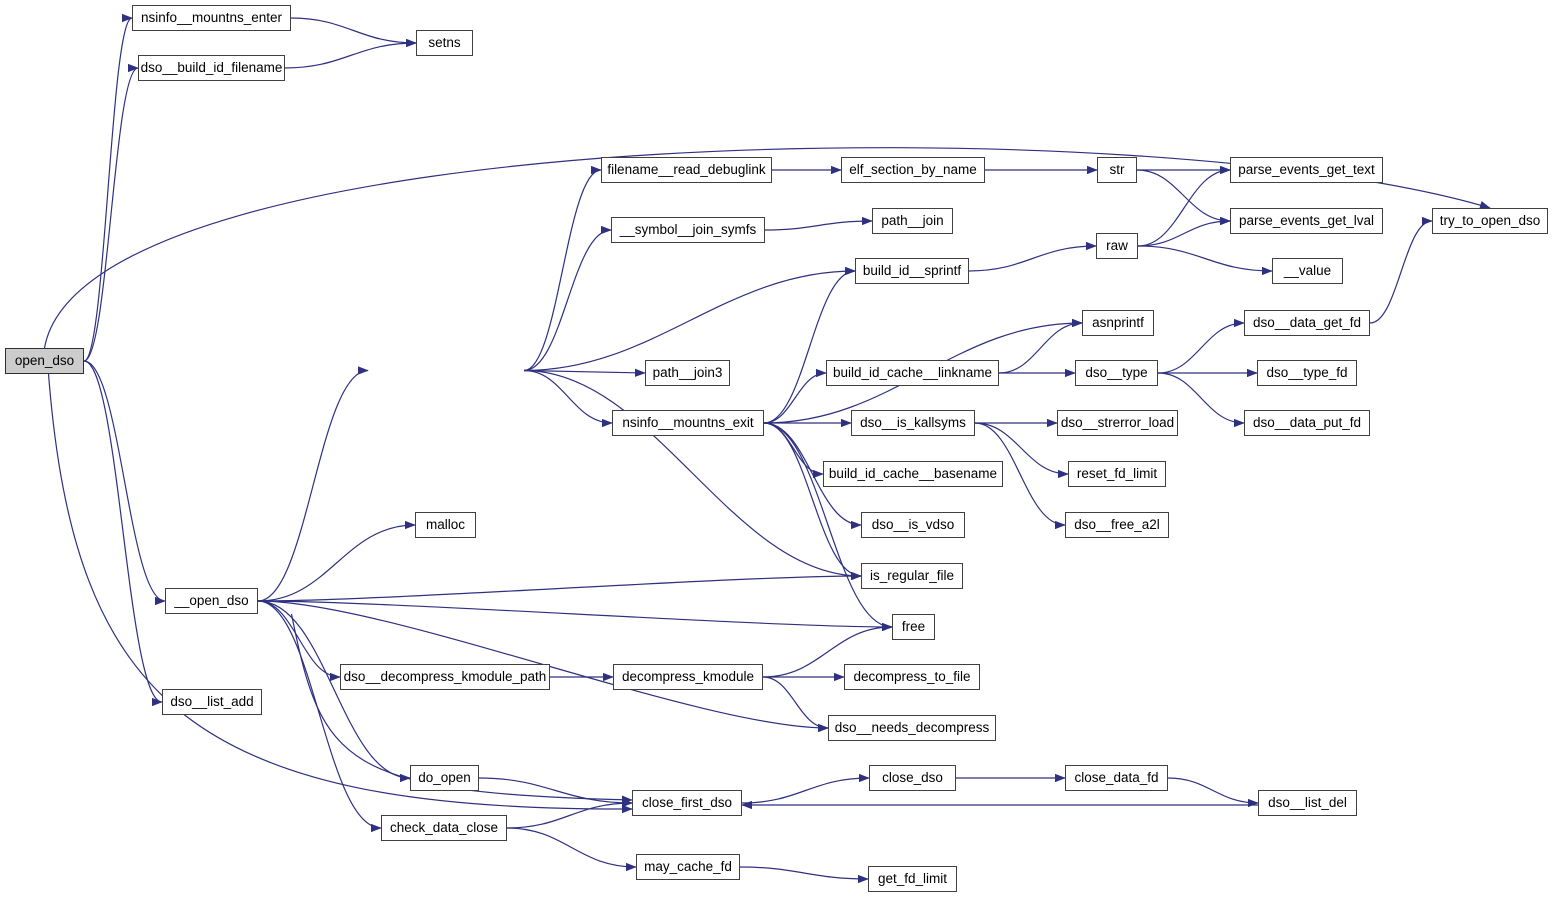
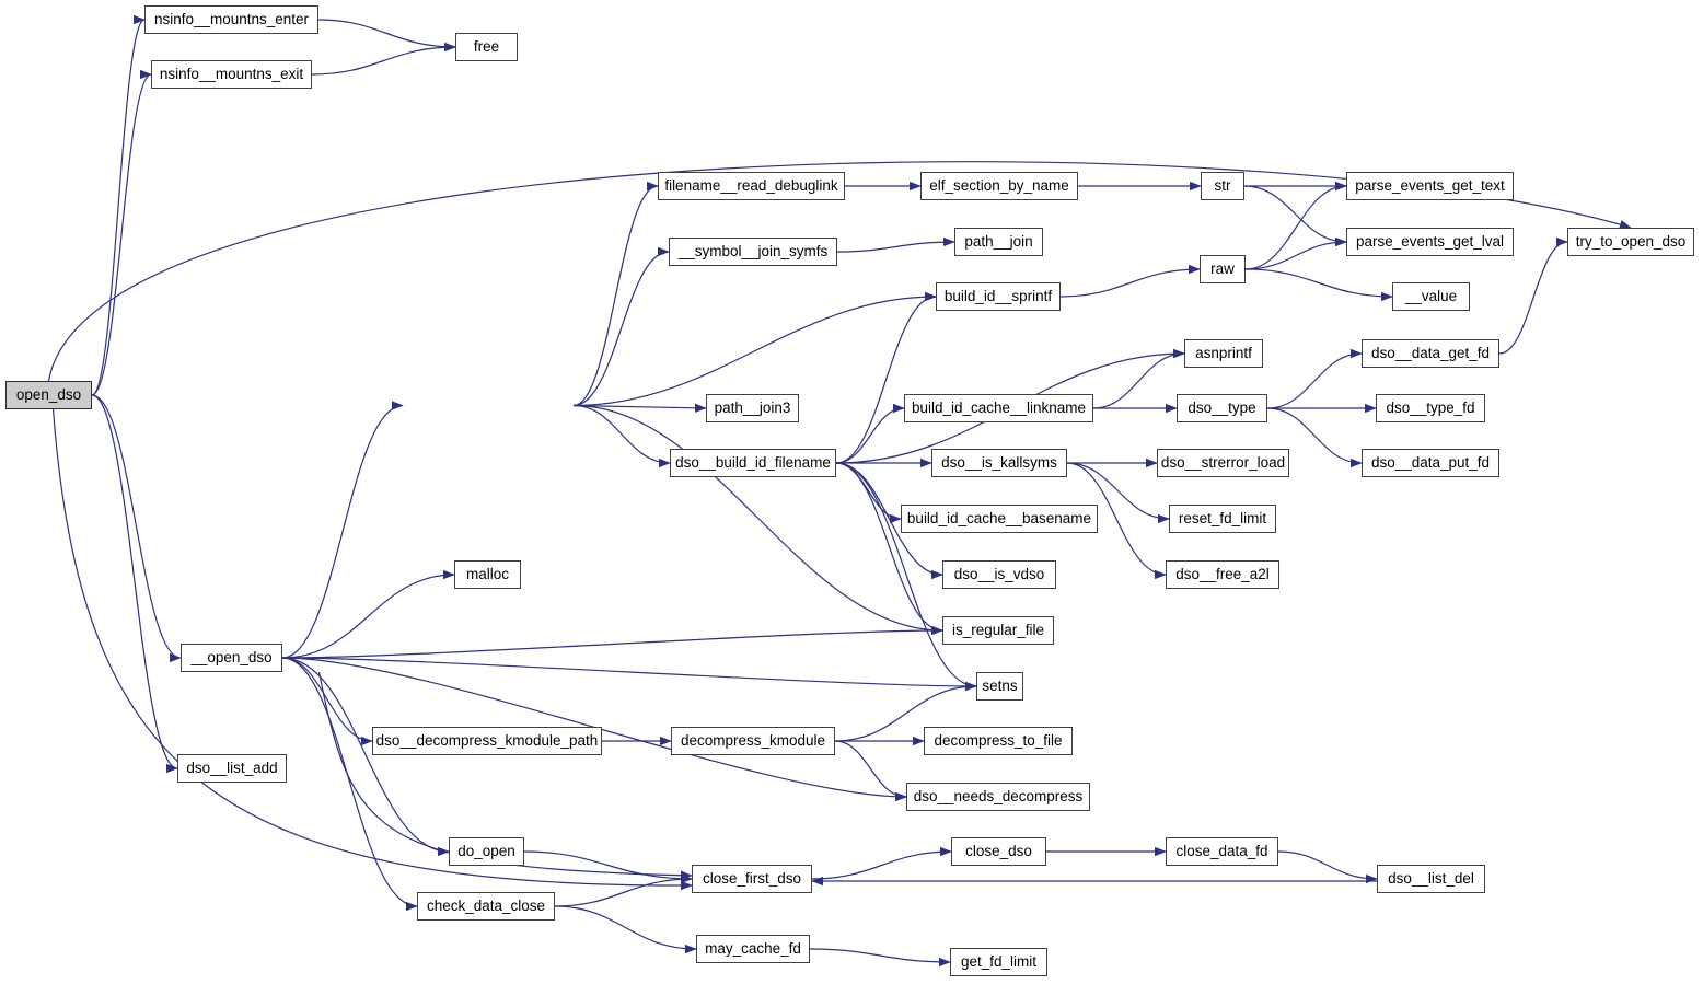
  nsinfo__mountns_enter
- setns
+ free
- dso__build_id_filename
+ nsinfo__mountns_exit
  filename__read_debuglink
  elf_section_by_name
  str
  parse_events_get_text
  try_to_open_dso
  __symbol__join_symfs
  path__join
  parse_events_get_lval
  raw
  build_id__sprintf
  __value
  asnprintf
  dso__data_get_fd
  open_dso
  path__join3
  build_id_cache__linkname
  dso__type
  dso__type_fd
- nsinfo__mountns_exit
+ dso__build_id_filename
  dso__is_kallsyms
  dso__strerror_load
  dso__data_put_fd
  build_id_cache__basename
  reset_fd_limit
  dso__is_vdso
  dso__free_a2l
  malloc
  is_regular_file
  __open_dso
- free
+ setns
  dso__decompress_kmodule_path
  decompress_kmodule
  decompress_to_file
  dso__list_add
  dso__needs_decompress
  do_open
  close_dso
  close_data_fd
  close_first_dso
  dso__list_del
  check_data_close
  may_cache_fd
  get_fd_limit
